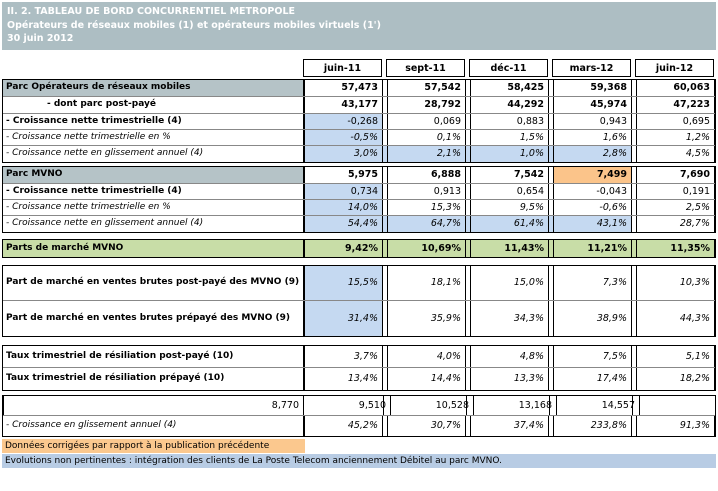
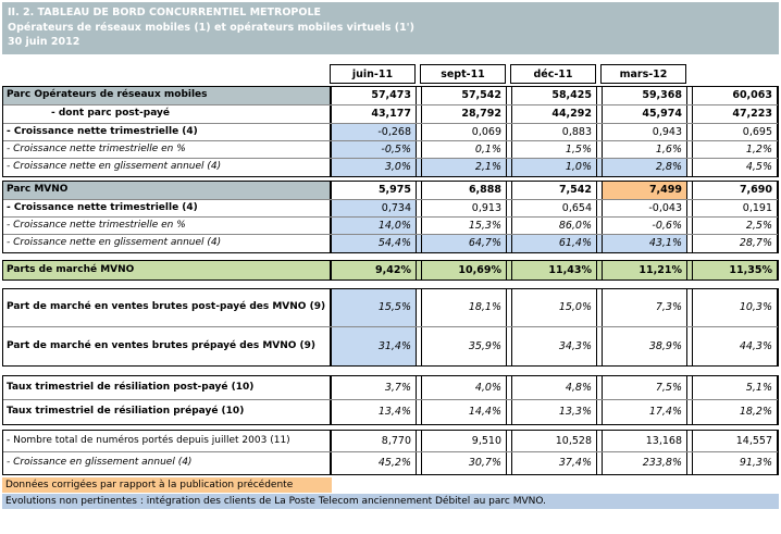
  II. 2. TABLEAU DE BORD CONCURRENTIEL METROPOLE
  Opérateurs de réseaux mobiles (1) et opérateurs mobiles virtuels (1')
  30 juin 2012
  juin-11
  sept-11
  déc-11
  mars-12
- juin-12
  Parc Opérateurs de réseaux mobiles
  57,473
  57,542
  58,425
  59,368
  60,063
  - dont parc post-payé
  43,177
  28,792
  44,292
  45,974
  47,223
  - Croissance nette trimestrielle (4)
  -0,268
  0,069
  0,883
  0,943
  0,695
  - Croissance nette trimestrielle en %
  -0,5%
  0,1%
  1,5%
  1,6%
  1,2%
  - Croissance nette en glissement annuel (4)
  3,0%
  2,1%
  1,0%
  2,8%
  4,5%
  Parc MVNO
  5,975
  6,888
  7,542
  7,499
  7,690
  - Croissance nette trimestrielle (4)
  0,734
  0,913
  0,654
  -0,043
  0,191
  - Croissance nette trimestrielle en %
  14,0%
  15,3%
- 9,5%
+ 86,0%
  -0,6%
  2,5%
  - Croissance nette en glissement annuel (4)
  54,4%
  64,7%
  61,4%
  43,1%
  28,7%
  Parts de marché MVNO
  9,42%
  10,69%
  11,43%
  11,21%
  11,35%
  Part de marché en ventes brutes post-payé des MVNO (9)
  15,5%
  18,1%
  15,0%
  7,3%
  10,3%
  Part de marché en ventes brutes prépayé des MVNO (9)
  31,4%
  35,9%
  34,3%
  38,9%
  44,3%
  Taux trimestriel de résiliation post-payé (10)
  3,7%
  4,0%
  4,8%
  7,5%
  5,1%
  Taux trimestriel de résiliation prépayé (10)
  13,4%
  14,4%
  13,3%
  17,4%
  18,2%
+ - Nombre total de numéros portés depuis juillet 2003 (11)
  8,770
  9,510
  10,528
  13,168
  14,557
  - Croissance en glissement annuel (4)
  45,2%
  30,7%
  37,4%
  233,8%
  91,3%
  Données corrigées par rapport à la publication précédente
  Evolutions non pertinentes : intégration des clients de La Poste Telecom anciennement Débitel au parc MVNO.
